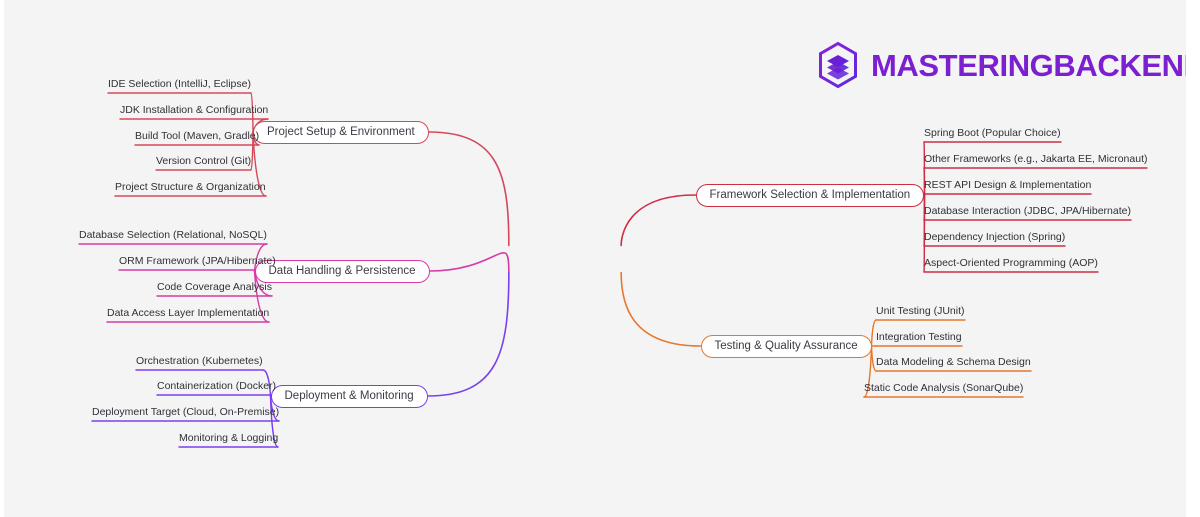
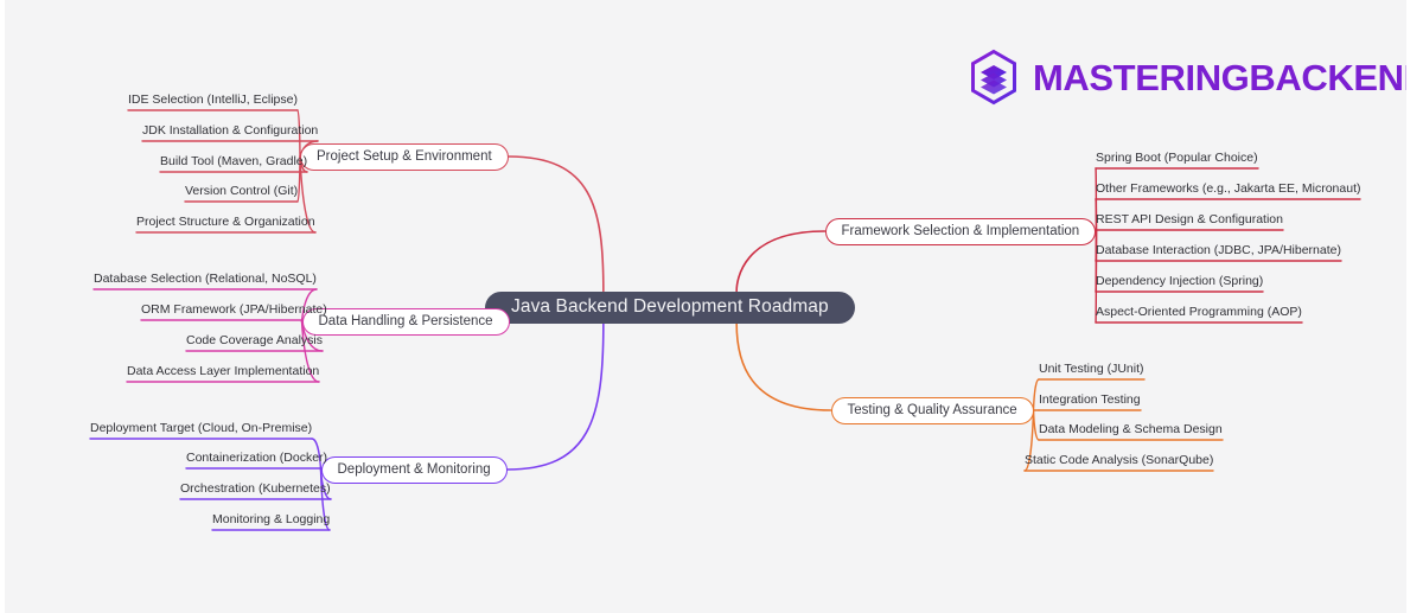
  MASTERINGBACKEN
+ Java Backend Development Roadmap
  Project Setup & Environment
  Data Handling & Persistence
  Deployment & Monitoring
  Framework Selection & Implementation
  Testing & Quality Assurance
  IDE Selection (IntelliJ, Eclipse)
  JDK Installation & Configuration
  Build Tool (Maven, Gradle)
  Version Control (Git)
  Project Structure & Organization
  Database Selection (Relational, NoSQL)
  ORM Framework (JPA/Hibernate)
  Code Coverage Analysis
  Data Access Layer Implementation
- Orchestration (Kubernetes)
+ Deployment Target (Cloud, On-Premise)
  Containerization (Docker)
- Deployment Target (Cloud, On-Premise)
+ Orchestration (Kubernetes)
  Monitoring & Logging
  Spring Boot (Popular Choice)
  Other Frameworks (e.g., Jakarta EE, Micronaut)
- REST API Design & Implementation
+ REST API Design & Configuration
  Database Interaction (JDBC, JPA/Hibernate)
  Dependency Injection (Spring)
  Aspect-Oriented Programming (AOP)
  Unit Testing (JUnit)
  Integration Testing
  Data Modeling & Schema Design
  Static Code Analysis (SonarQube)
